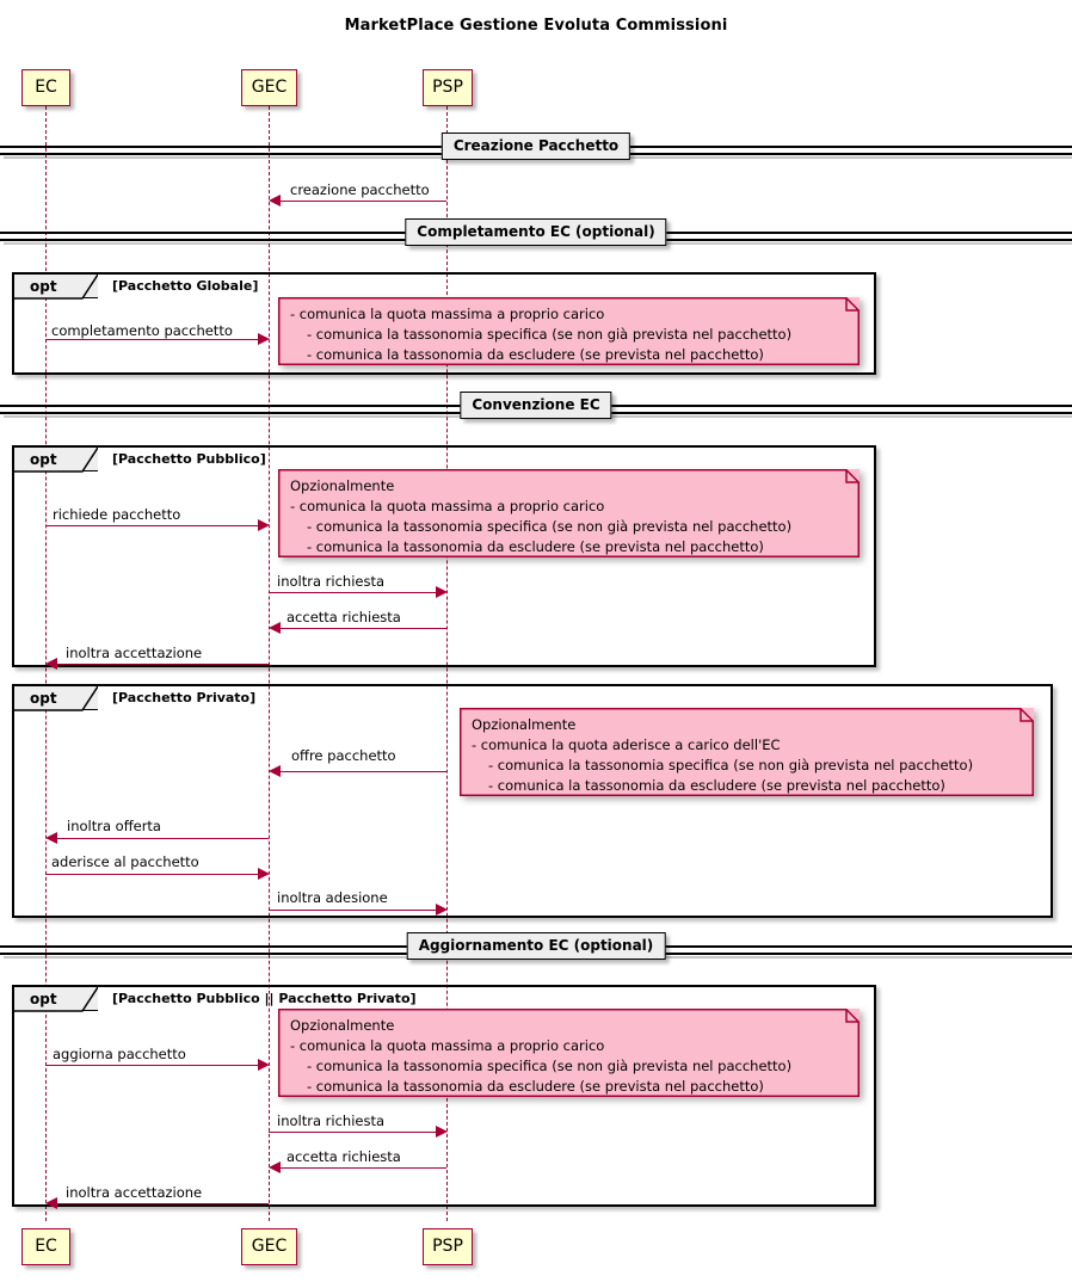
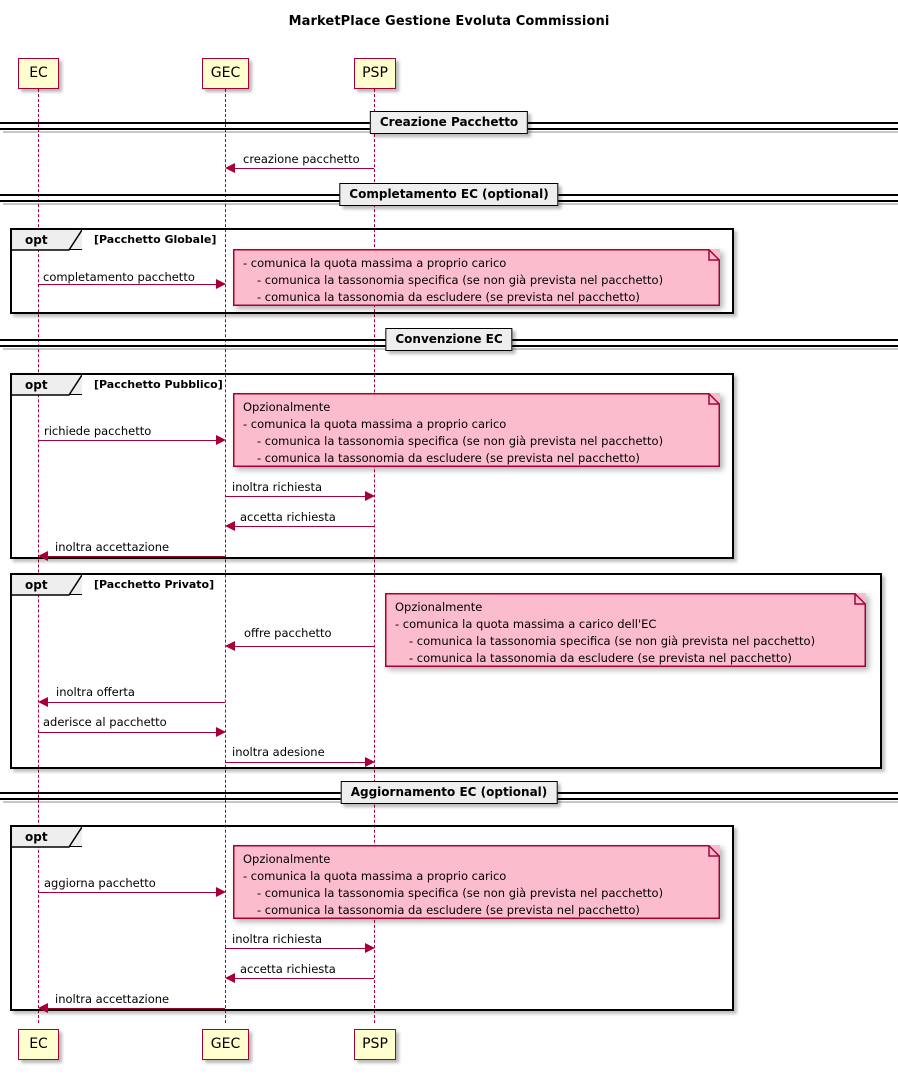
  MarketPlace Gestione Evoluta Commissioni
  EC
  GEC
  PSP
  EC
  GEC
  PSP
  Creazione Pacchetto
  creazione pacchetto
  Completamento EC (optional)
  opt
  [Pacchetto Globale]
  - comunica la quota massima a proprio carico
  - comunica la tassonomia specifica (se non già prevista nel pacchetto)
  - comunica la tassonomia da escludere (se prevista nel pacchetto)
  completamento pacchetto
  Convenzione EC
  opt
  [Pacchetto Pubblico]
  Opzionalmente
  - comunica la quota massima a proprio carico
  - comunica la tassonomia specifica (se non già prevista nel pacchetto)
  - comunica la tassonomia da escludere (se prevista nel pacchetto)
  richiede pacchetto
  inoltra richiesta
  accetta richiesta
  inoltra accettazione
  opt
  [Pacchetto Privato]
  Opzionalmente
- - comunica la quota aderisce a carico dell'EC
+ - comunica la quota massima a carico dell'EC
  - comunica la tassonomia specifica (se non già prevista nel pacchetto)
  - comunica la tassonomia da escludere (se prevista nel pacchetto)
  offre pacchetto
  inoltra offerta
  aderisce al pacchetto
  inoltra adesione
  Aggiornamento EC (optional)
  opt
- [Pacchetto Pubblico || Pacchetto Privato]
  Opzionalmente
  - comunica la quota massima a proprio carico
  - comunica la tassonomia specifica (se non già prevista nel pacchetto)
  - comunica la tassonomia da escludere (se prevista nel pacchetto)
  aggiorna pacchetto
  inoltra richiesta
  accetta richiesta
  inoltra accettazione
